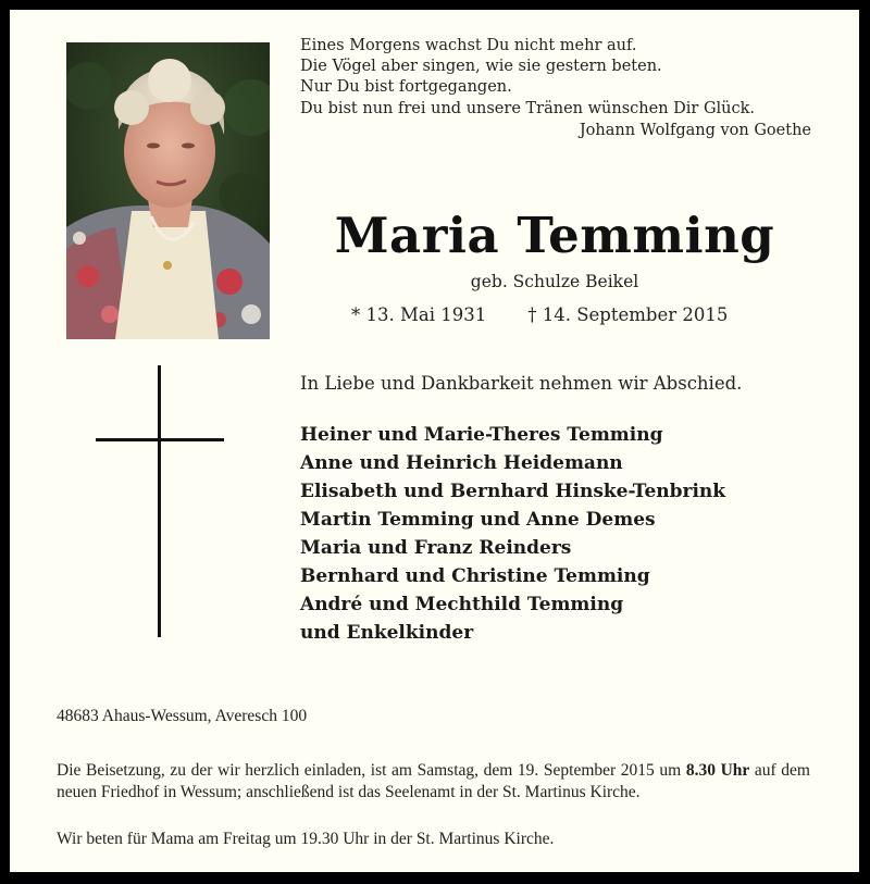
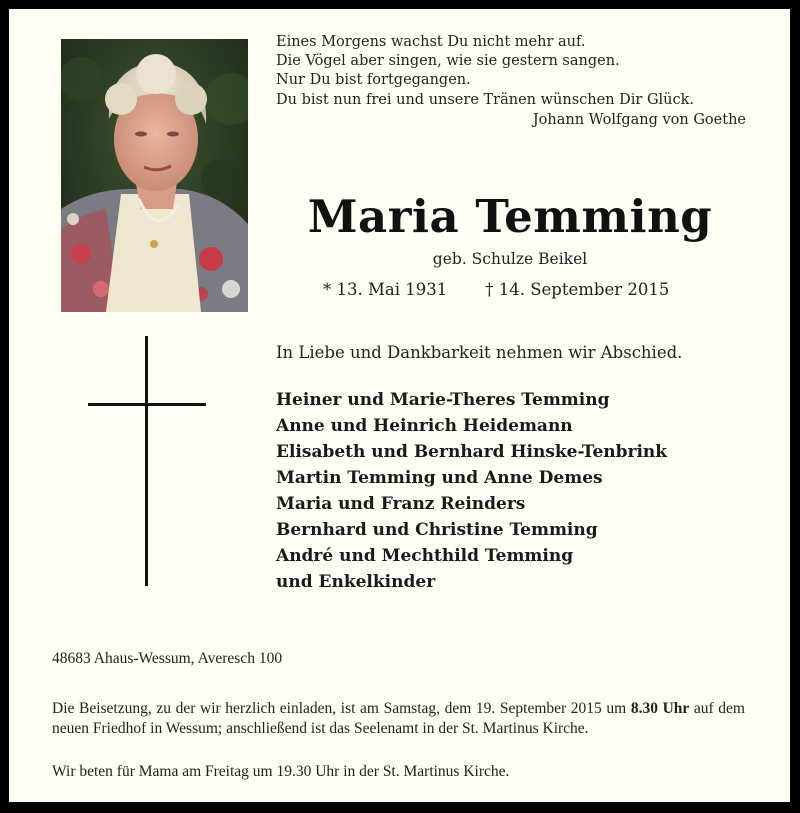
  Eines Morgens wachst Du nicht mehr auf.
- Die Vögel aber singen, wie sie gestern beten.
+ Die Vögel aber singen, wie sie gestern sangen.
  Nur Du bist fortgegangen.
  Du bist nun frei und unsere Tränen wünschen Dir Glück.
  Johann Wolfgang von Goethe
  Maria Temming
  geb. Schulze Beikel
  * 13. Mai 1931 † 14. September 2015
  In Liebe und Dankbarkeit nehmen wir Abschied.
  Heiner und Marie-Theres Temming
  Anne und Heinrich Heidemann
  Elisabeth und Bernhard Hinske-Tenbrink
  Martin Temming und Anne Demes
  Maria und Franz Reinders
  Bernhard und Christine Temming
  André und Mechthild Temming
  und Enkelkinder
  48683 Ahaus-Wessum, Averesch 100
  Die Beisetzung, zu der wir herzlich einladen, ist am Samstag, dem 19. September 2015 um 8.30 Uhr auf dem neuen Friedhof in Wessum; anschließend ist das Seelen­amt in der St. Martinus Kirche.
  Wir beten für Mama am Freitag um 19.30 Uhr in der St. Martinus Kirche.
